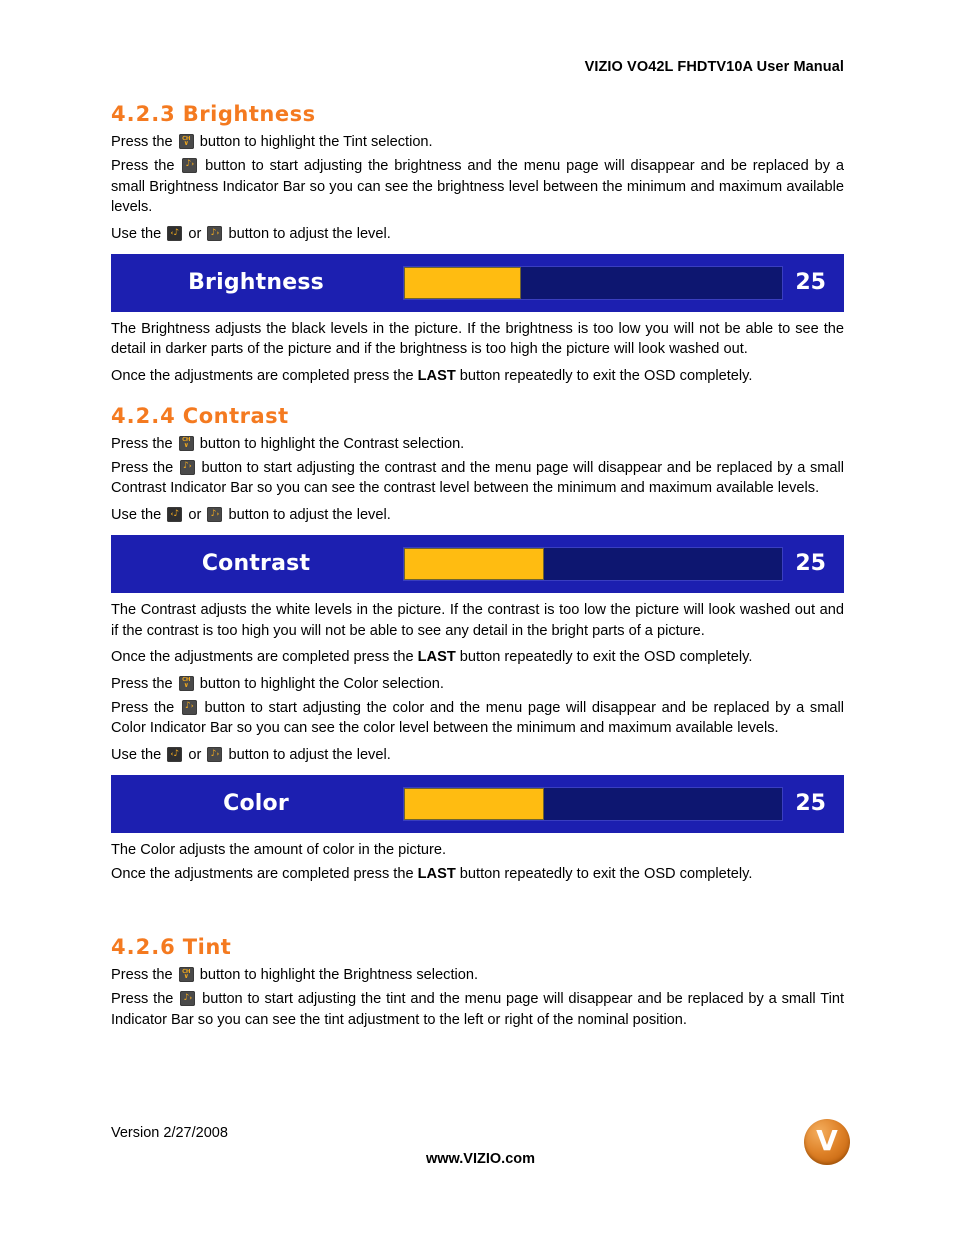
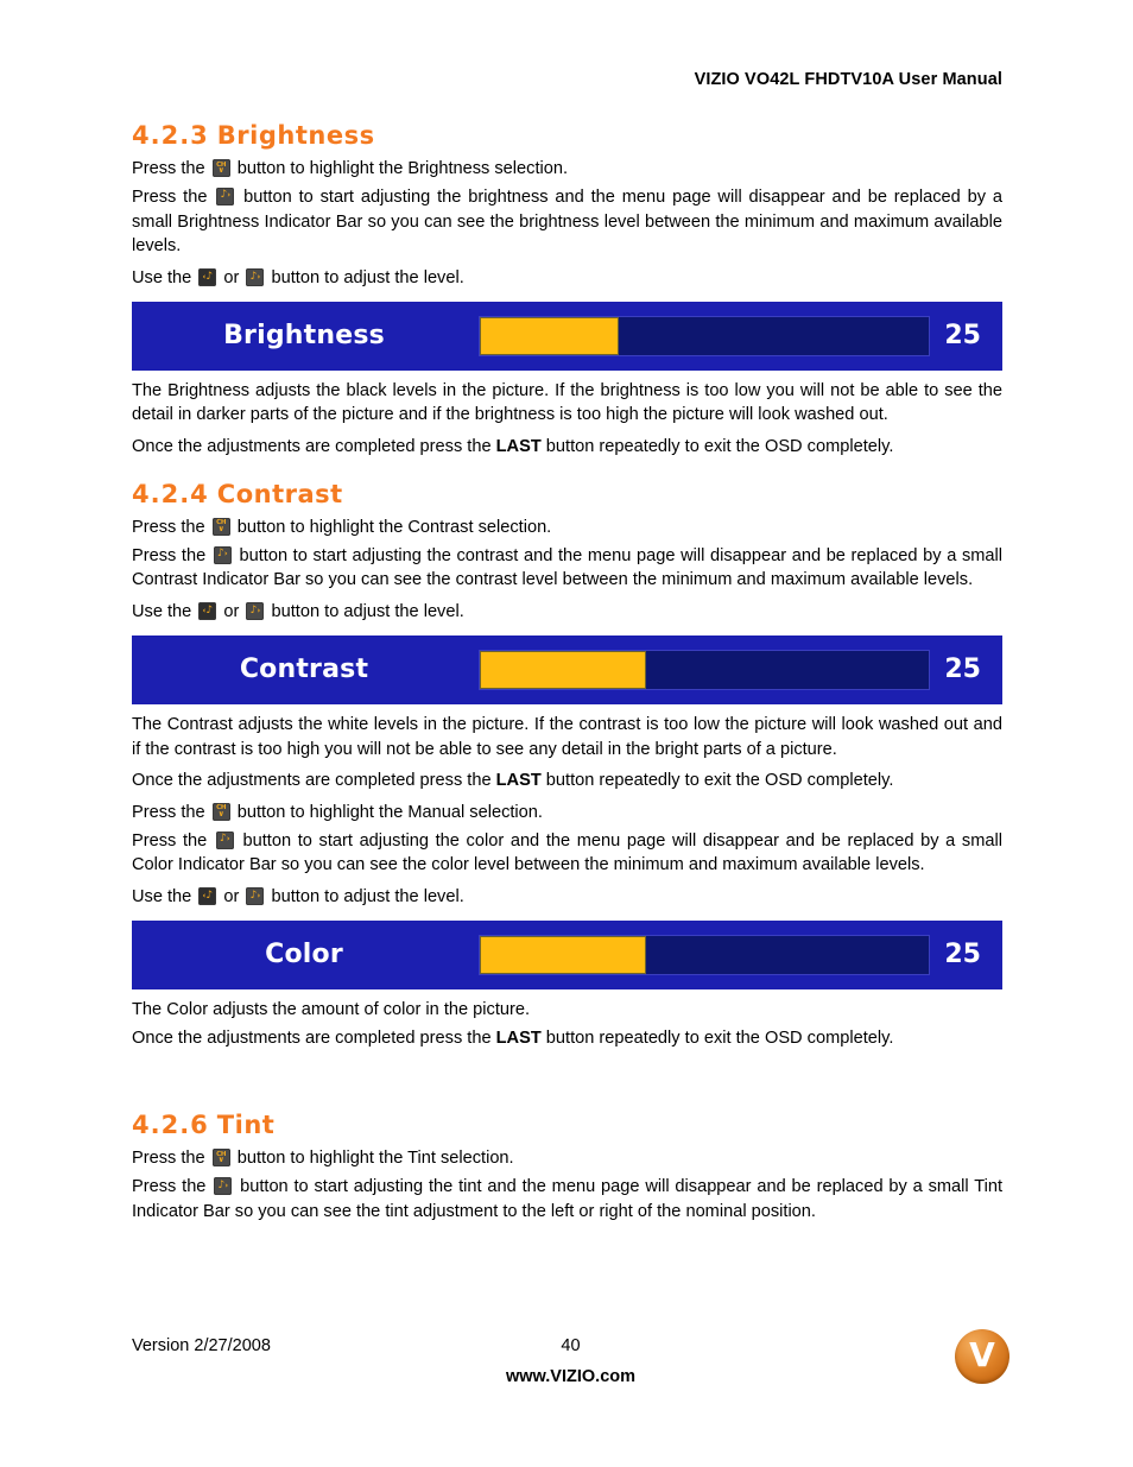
  VIZIO VO42L FHDTV10A User Manual
  4.2.3 Brightness
  Press the
  ∨
- button to highlight the Tint selection.
+ button to highlight the Brightness selection.
  Press the
  ♪
  ›
  button to start adjusting the brightness and the menu page will disappear and be replaced by a small Brightness Indicator Bar so you can see the brightness level between the minimum and maximum available levels.
  Use the
  ‹
  ♪
  or
  ♪
  ›
  button to adjust the level.
  Brightness
  25
  The Brightness adjusts the black levels in the picture. If the brightness is too low you will not be able to see the detail in darker parts of the picture and if the brightness is too high the picture will look washed out.
  Once the adjustments are completed press the LAST button repeatedly to exit the OSD completely.
  4.2.4 Contrast
  Press the
  ∨
  button to highlight the Contrast selection.
  Press the
  ♪
  ›
  button to start adjusting the contrast and the menu page will disappear and be replaced by a small Contrast Indicator Bar so you can see the contrast level between the minimum and maximum available levels.
  Use the
  ‹
  ♪
  or
  ♪
  ›
  button to adjust the level.
  Contrast
  25
  The Contrast adjusts the white levels in the picture. If the contrast is too low the picture will look washed out and if the contrast is too high you will not be able to see any detail in the bright parts of a picture.
  Once the adjustments are completed press the LAST button repeatedly to exit the OSD completely.
  Press the
  ∨
- button to highlight the Color selection.
+ button to highlight the Manual selection.
  Press the
  ♪
  ›
  button to start adjusting the color and the menu page will disappear and be replaced by a small Color Indicator Bar so you can see the color level between the minimum and maximum available levels.
  Use the
  ‹
  ♪
  or
  ♪
  ›
  button to adjust the level.
  Color
  25
  The Color adjusts the amount of color in the picture.
  Once the adjustments are completed press the LAST button repeatedly to exit the OSD completely.
  4.2.6 Tint
  Press the
  ∨
- button to highlight the Brightness selection.
+ button to highlight the Tint selection.
  Press the
  ♪
  ›
  button to start adjusting the tint and the menu page will disappear and be replaced by a small Tint Indicator Bar so you can see the tint adjustment to the left or right of the nominal position.
  Version 2/27/2008
+ 40
  www.VIZIO.com
  V
